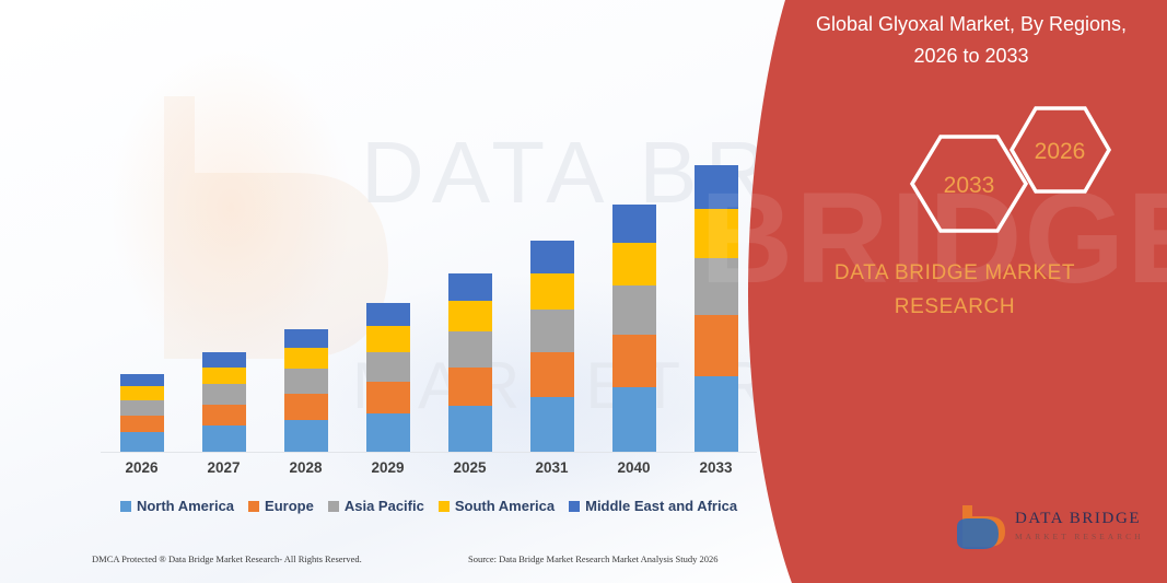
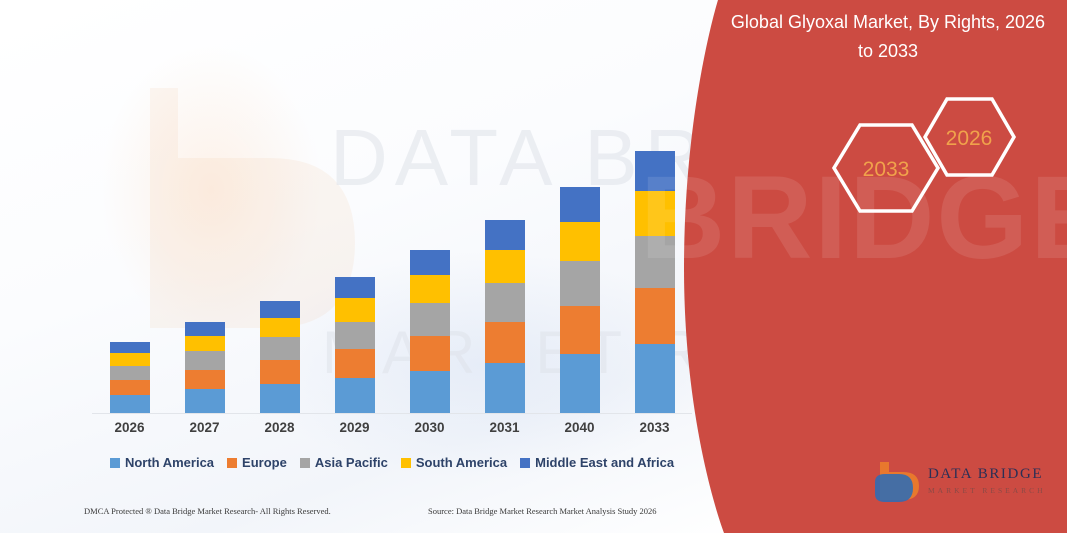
  2026
  2027
  2028
  2029
- 2025
+ 2030
  2031
  2040
  2033
  North America
  Europe
  Asia Pacific
  South America
  Middle East and Africa
  DMCA Protected ® Data Bridge Market Research- All Rights Reserved.
  Source: Data Bridge Market Research Market Analysis Study 2026
  BRIDG
- Global Glyoxal Market, By Regions, 2026 to 2033
+ Global Glyoxal Market, By Rights, 2026 to 2033
  2026
  2033
- DATA BRIDGE MARKET
- RESEARCH
  DATA BRIDGE
  MARKET RESEARCH
